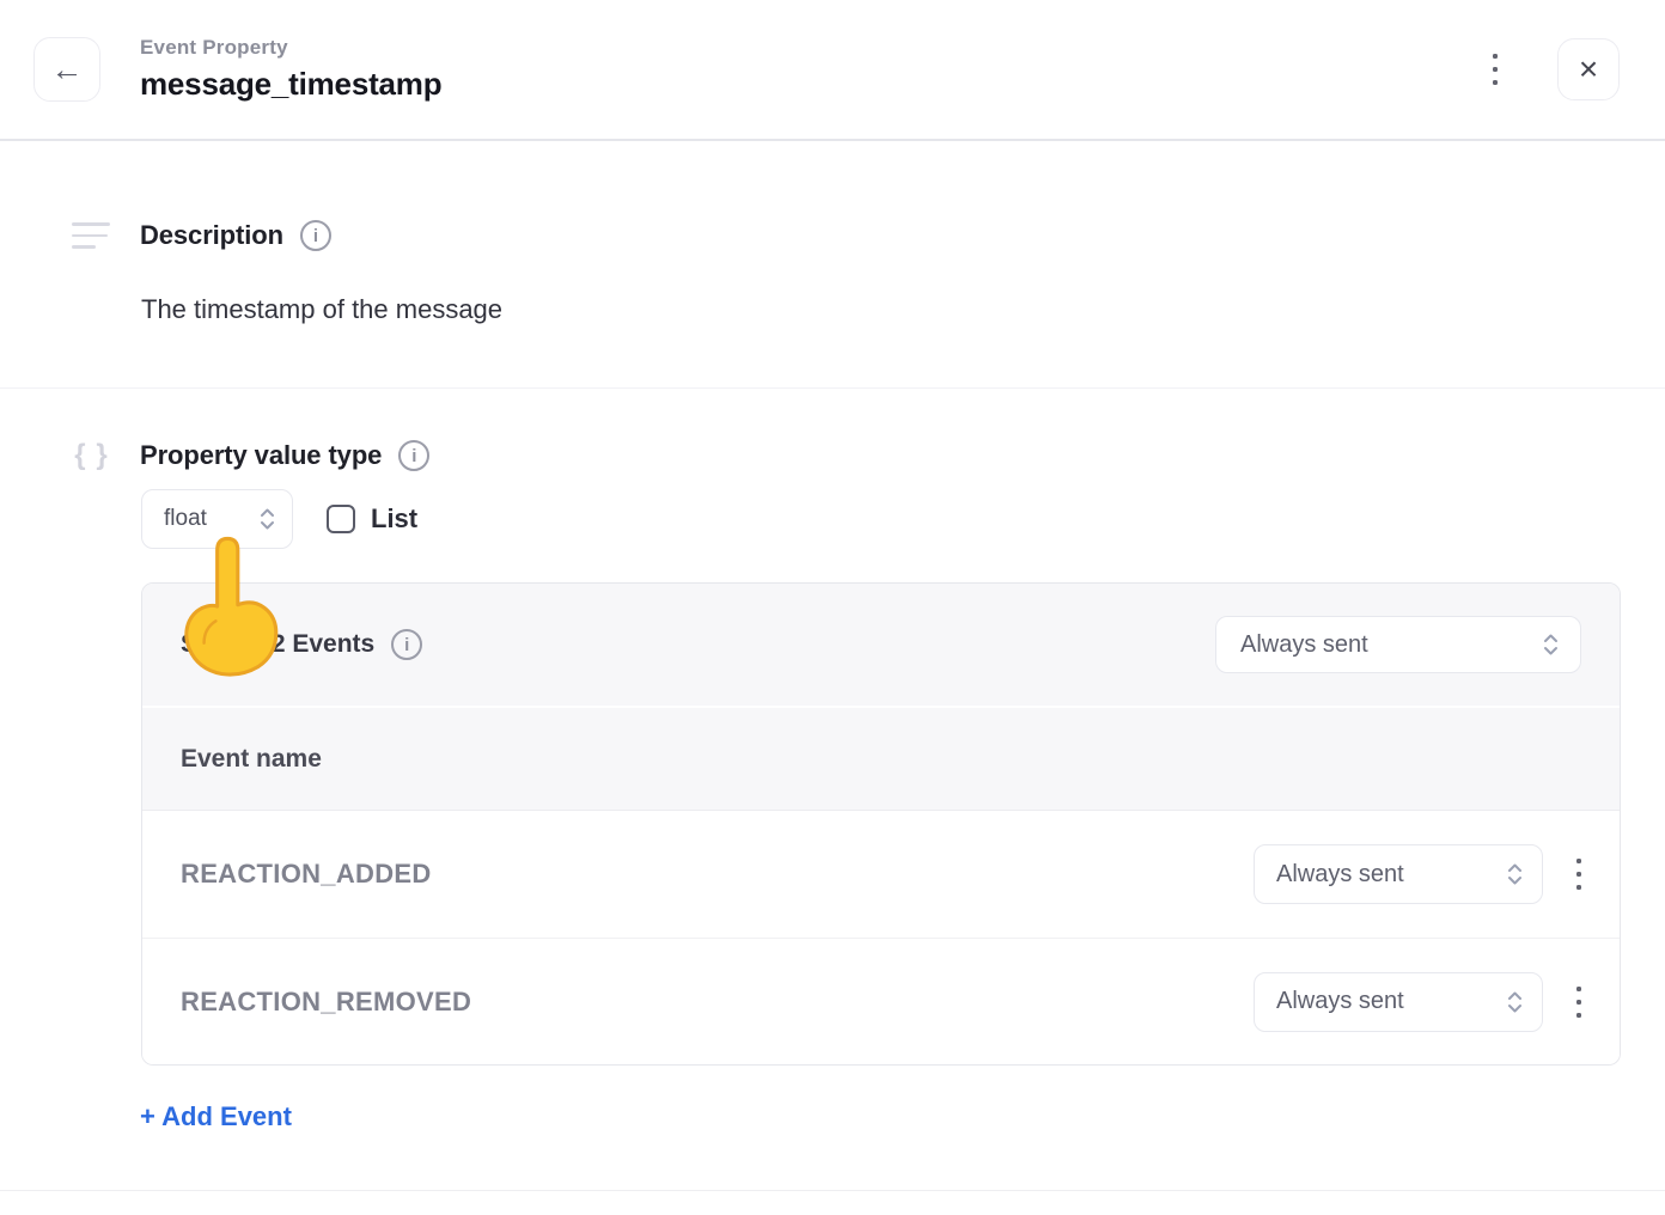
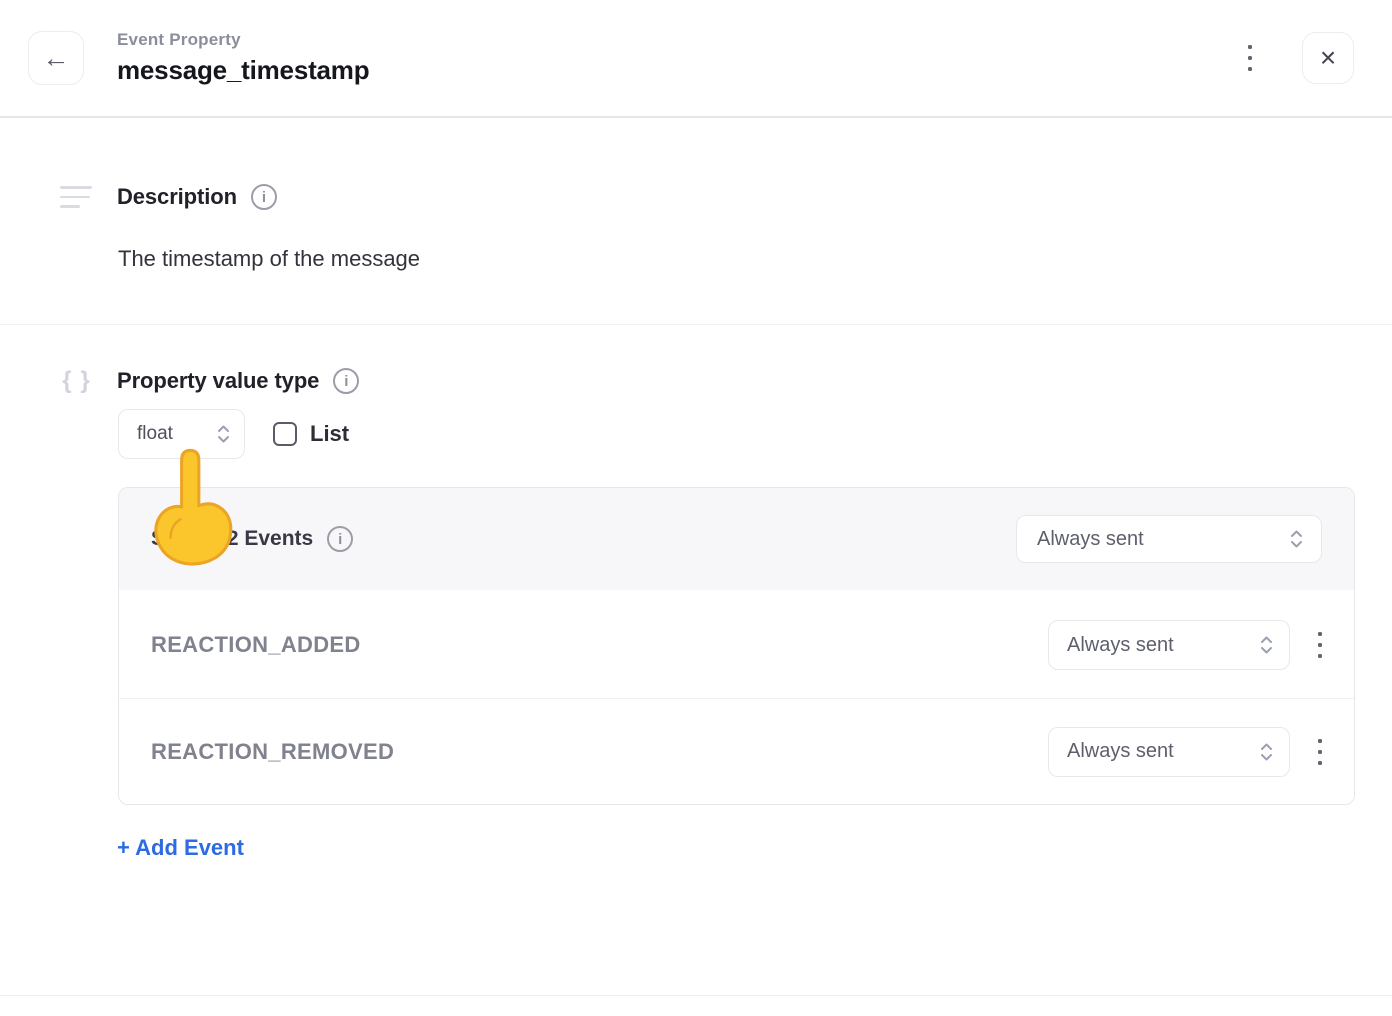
  ←
  Event Property
  message_timestamp
  ×
  Description
  i
  The timestamp of the message
  { }
  Property value type
  i
  float
  List
  i
  Always sent
- Event name
  REACTION_ADDED
  Always sent
  REACTION_REMOVED
  Always sent
  + Add Event
